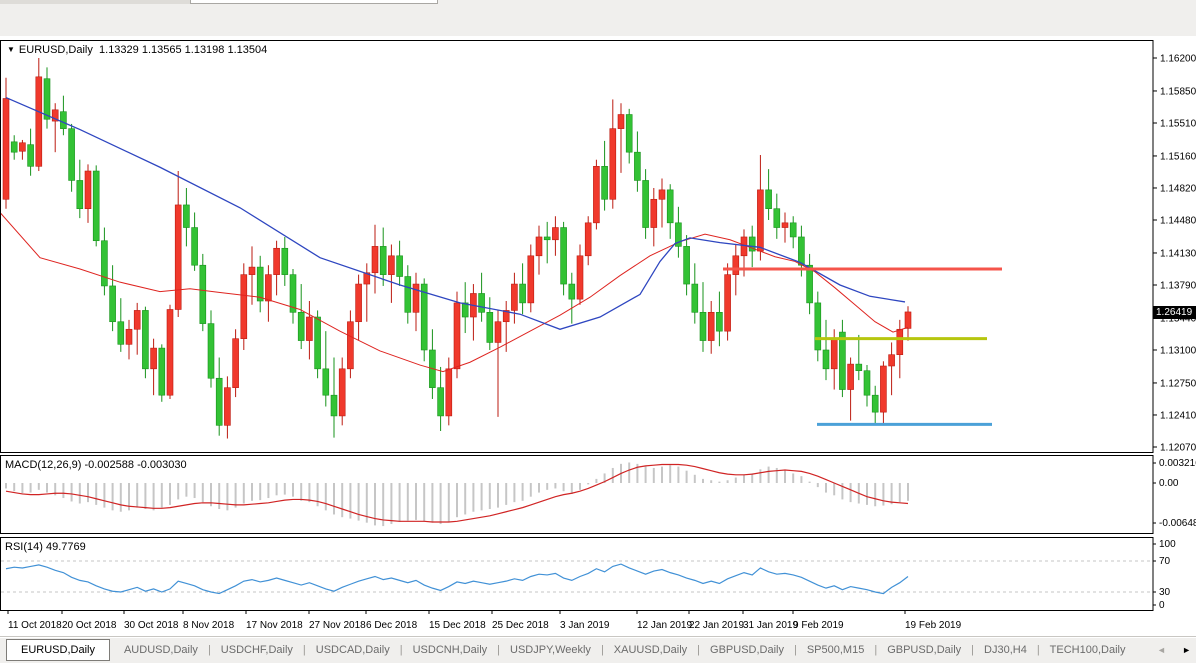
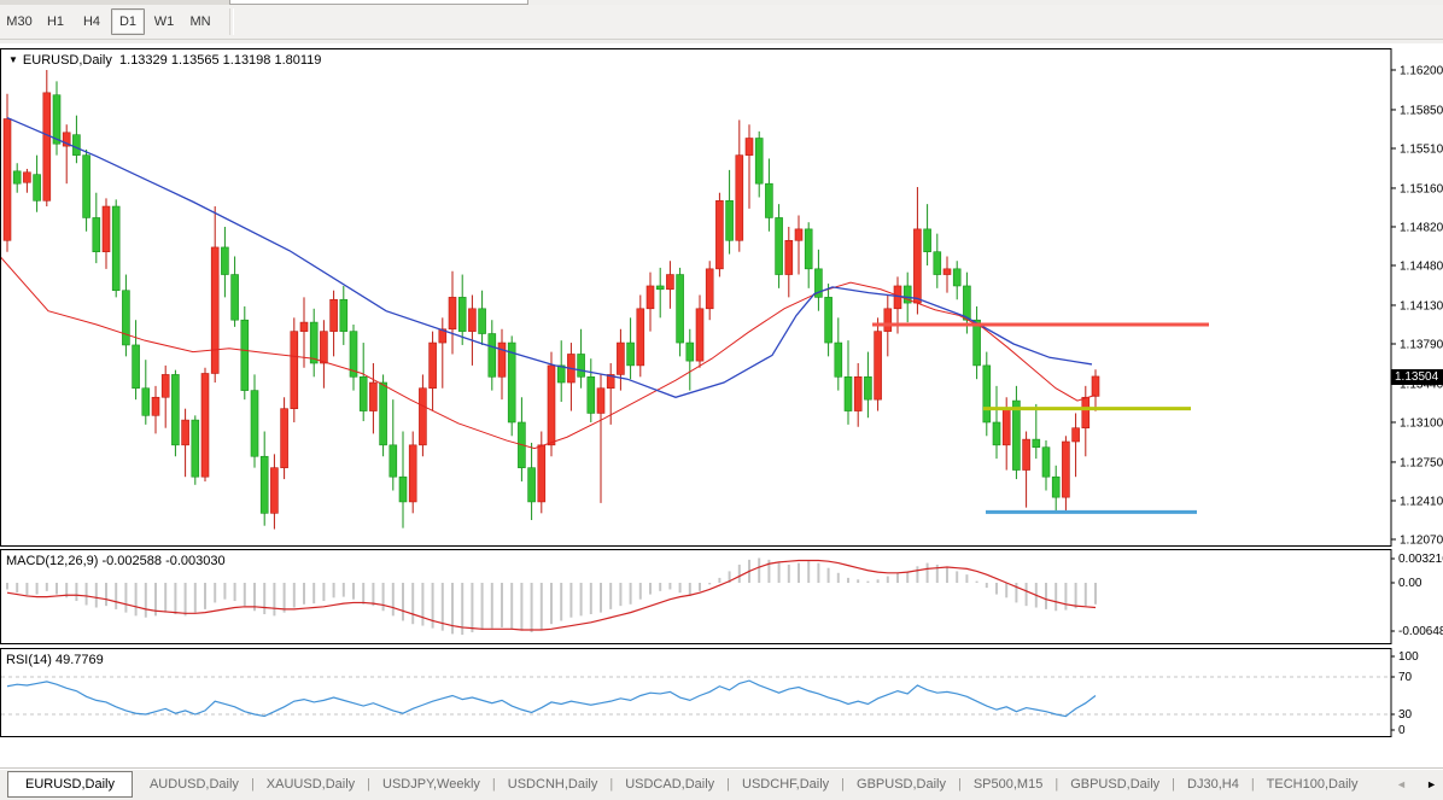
+ M30
+ H1
+ H4
+ D1
+ W1
+ MN
  1.16200
  1.15850
  1.15510
  1.15160
  1.14820
  1.14480
  1.14130
  1.13790
  1.13100
  1.12750
  1.12410
  1.12070
  0.00321
  0.00
  -0.0064
  100
  70
  30
  0
- 11 Oct 2018
- 20 Oct 2018
- 30 Oct 2018
- 8 Nov 2018
- 17 Nov 2018
- 27 Nov 2018
- 6 Dec 2018
- 15 Dec 2018
- 25 Dec 2018
- 3 Jan 2019
- 12 Jan 2019
- 22 Jan 2019
- 31 Jan 2019
- 9 Feb 2019
- 19 Feb 2019
- ▼ EURUSD,Daily 1.13329 1.13565 1.13198 1.13504
+ ▼ EURUSD,Daily 1.13329 1.13565 1.13198 1.80119
  MACD(12,26,9) -0.002588 -0.003030
  RSI(14) 49.7769
- 1.26419
+ 1.13504
  EURUSD,Daily
  AUDUSD,Daily
  |
- USDCHF,Daily
+ XAUUSD,Daily
  |
- USDCAD,Daily
+ USDJPY,Weekly
  |
  USDCNH,Daily
  |
- USDJPY,Weekly
+ USDCAD,Daily
  |
- XAUUSD,Daily
+ USDCHF,Daily
  |
  GBPUSD,Daily
  |
  SP500,M15
  |
  GBPUSD,Daily
  |
  DJ30,H4
  |
  TECH100,Daily
  ◄
  ►
